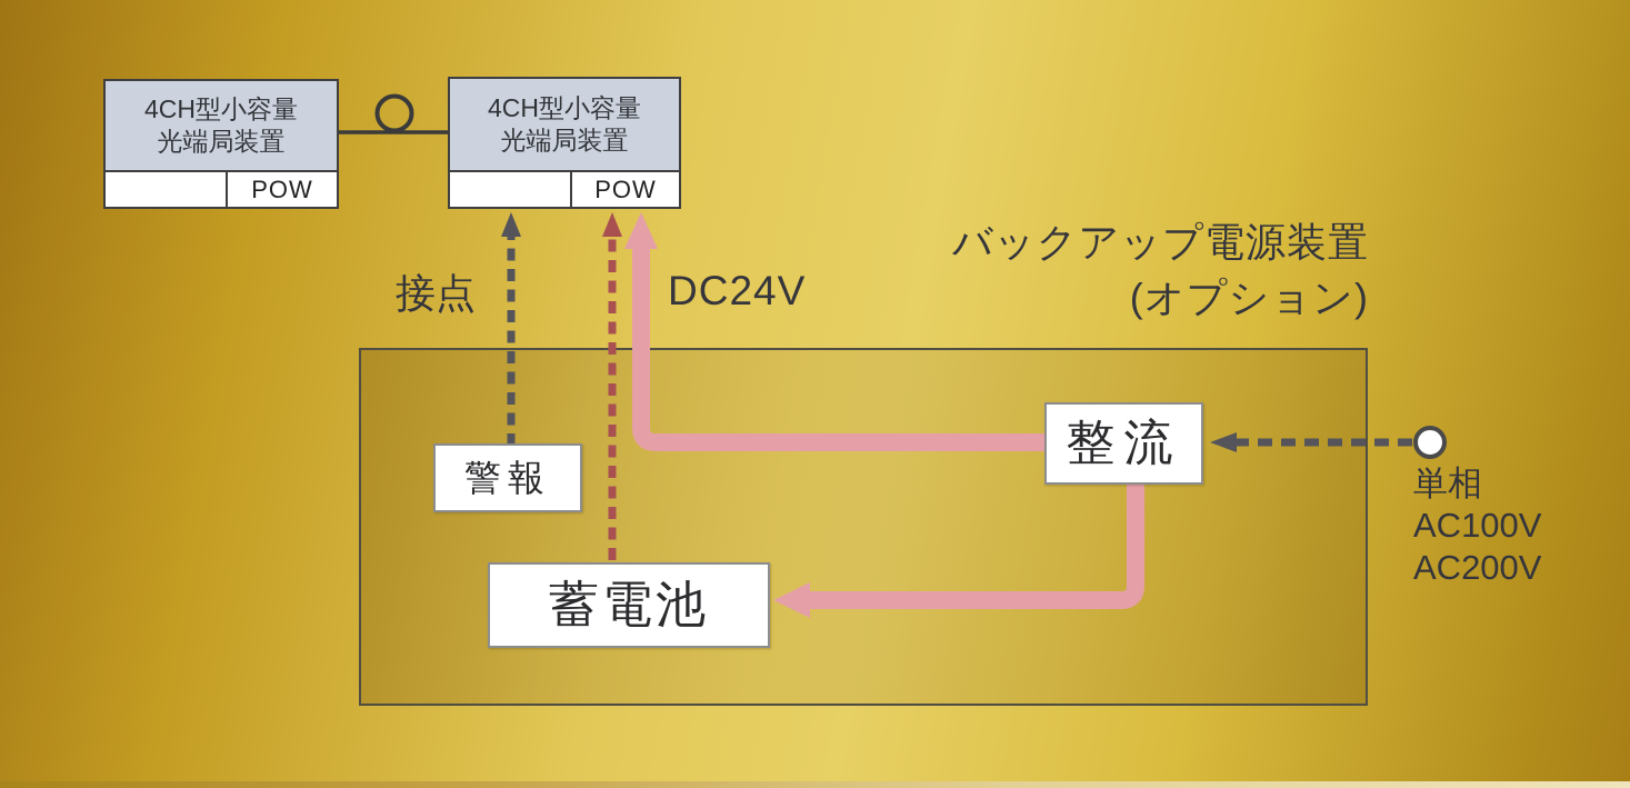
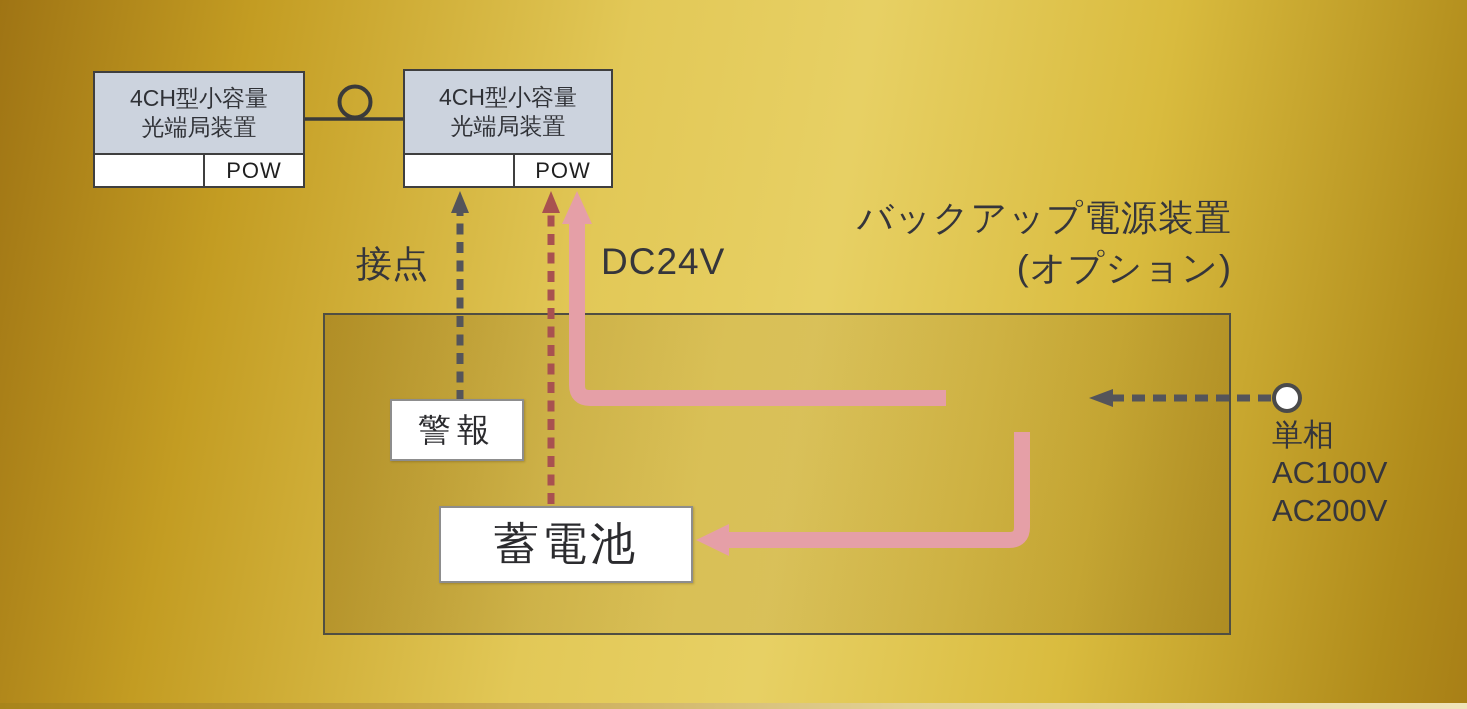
  4CH型小容量
  光端局装置
  POW
  4CH型小容量
  光端局装置
  POW
  警報
  蓄電池
- 整流
  接点
  DC24V
  バックアップ電源装置
  (オプション)
  単相
  AC100V
  AC200V
